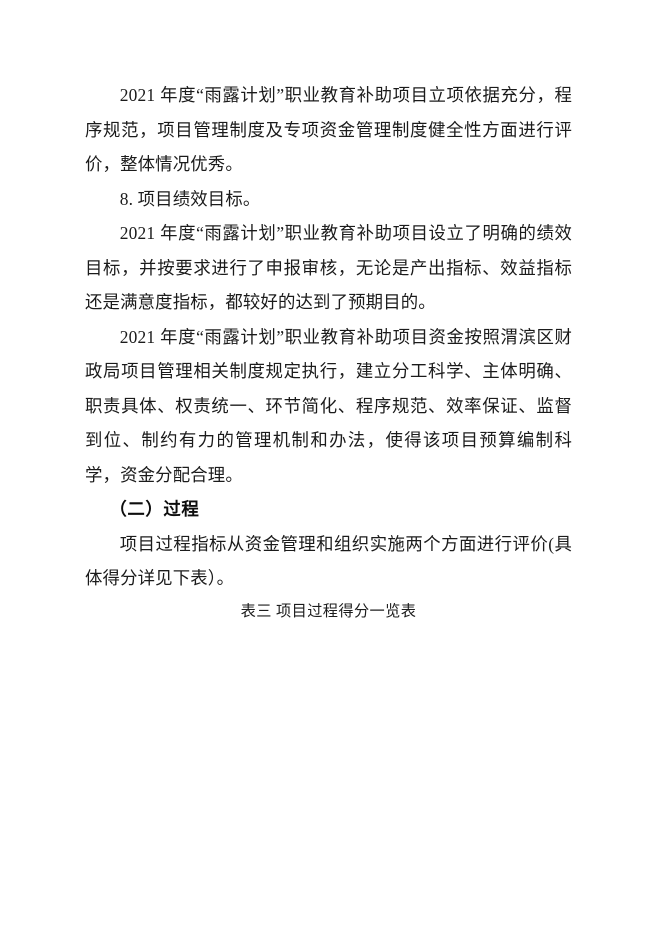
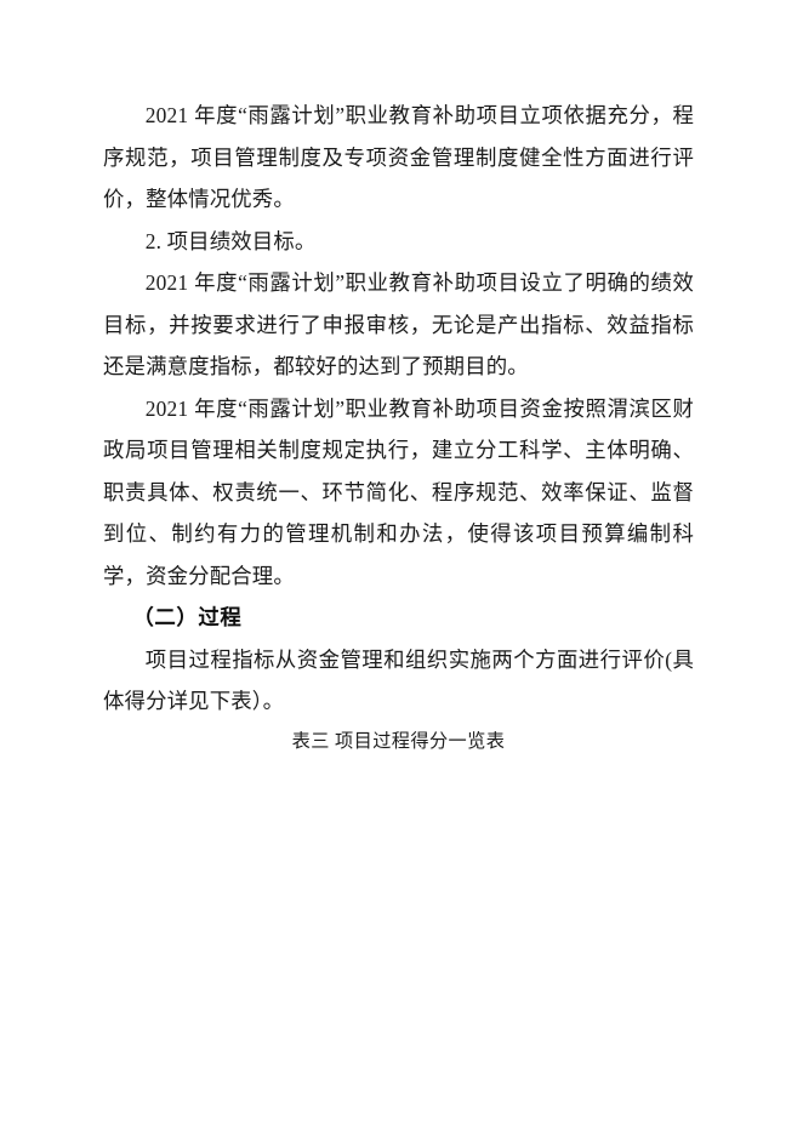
  2021 年度“雨露计划”职业教育补助项目立项依据充分，程序规范，项目管理制度及专项资金管理制度健全性方面进行评价，整体情况优秀。
- 8. 项目绩效目标。
+ 2. 项目绩效目标。
  2021 年度“雨露计划”职业教育补助项目设立了明确的绩效目标，并按要求进行了申报审核，无论是产出指标、效益指标还是满意度指标，都较好的达到了预期目的。
  2021 年度“雨露计划”职业教育补助项目资金按照渭滨区财政局项目管理相关制度规定执行，建立分工科学、主体明确、职责具体、权责统一、环节简化、程序规范、效率保证、监督到位、制约有力的管理机制和办法，使得该项目预算编制科学，资金分配合理。
  （二）过程
  项目过程指标从资金管理和组织实施两个方面进行评价(具体得分详见下表）。
  表三 项目过程得分一览表
